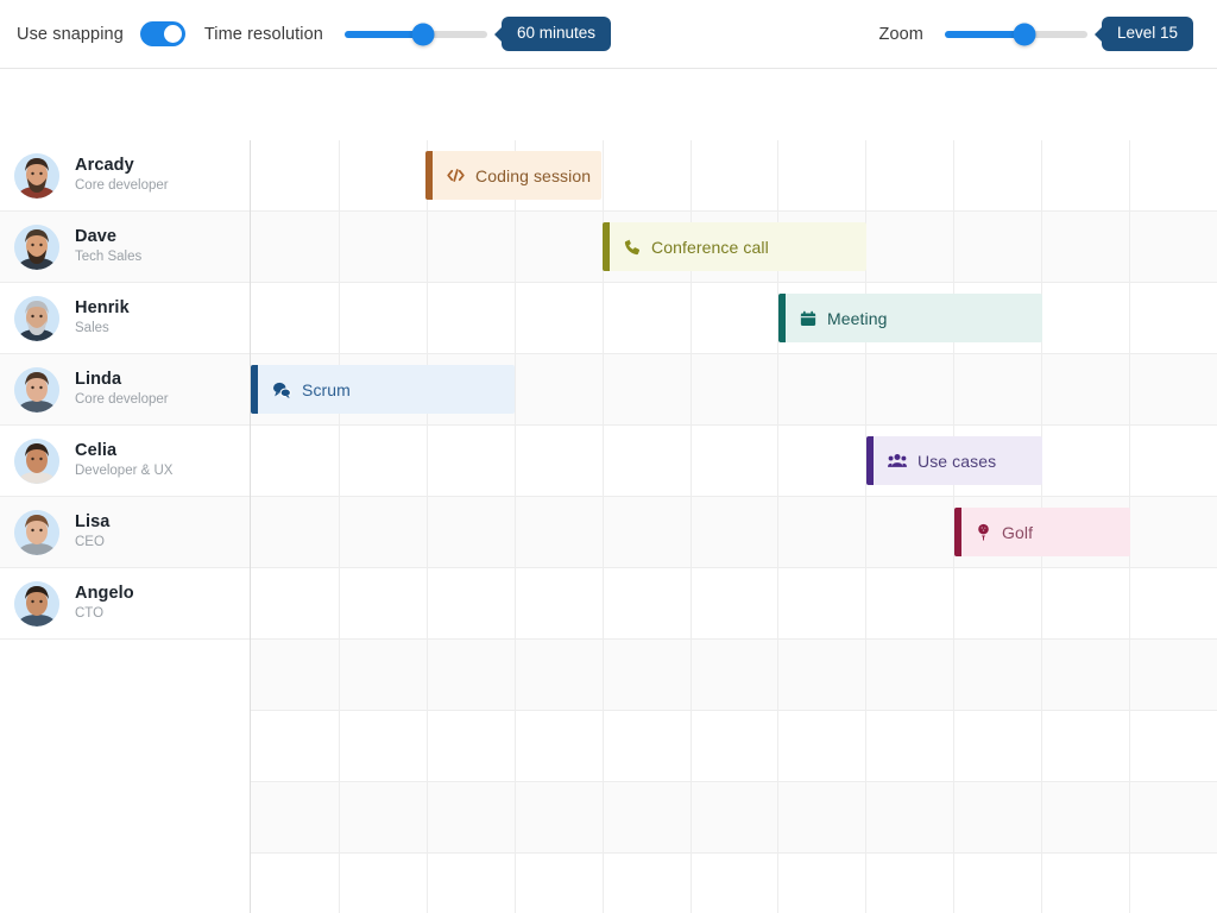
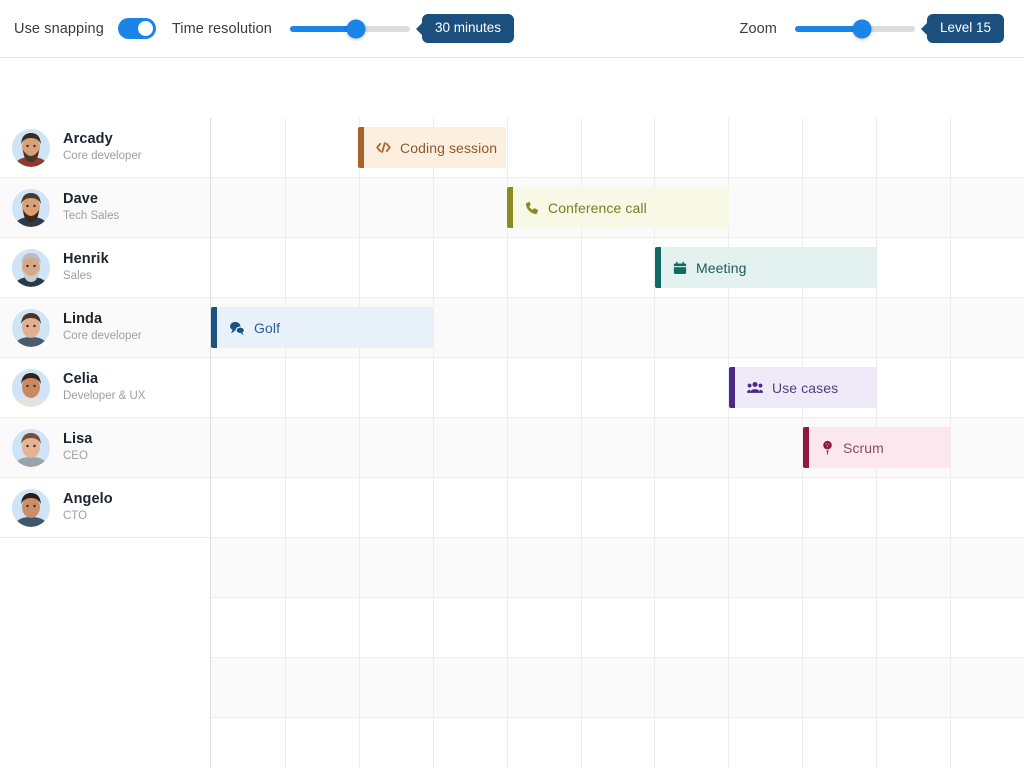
  Use snapping
  Time resolution
- 60 minutes
+ 30 minutes
  Zoom
  Level 15
  Arcady
  Core developer
  Dave
  Tech Sales
  Henrik
  Sales
  Linda
  Core developer
  Celia
  Developer & UX
  Lisa
  CEO
  Angelo
  CTO
  Coding session
  Conference call
  Meeting
- Scrum
+ Golf
  Use cases
- Golf
+ Scrum
